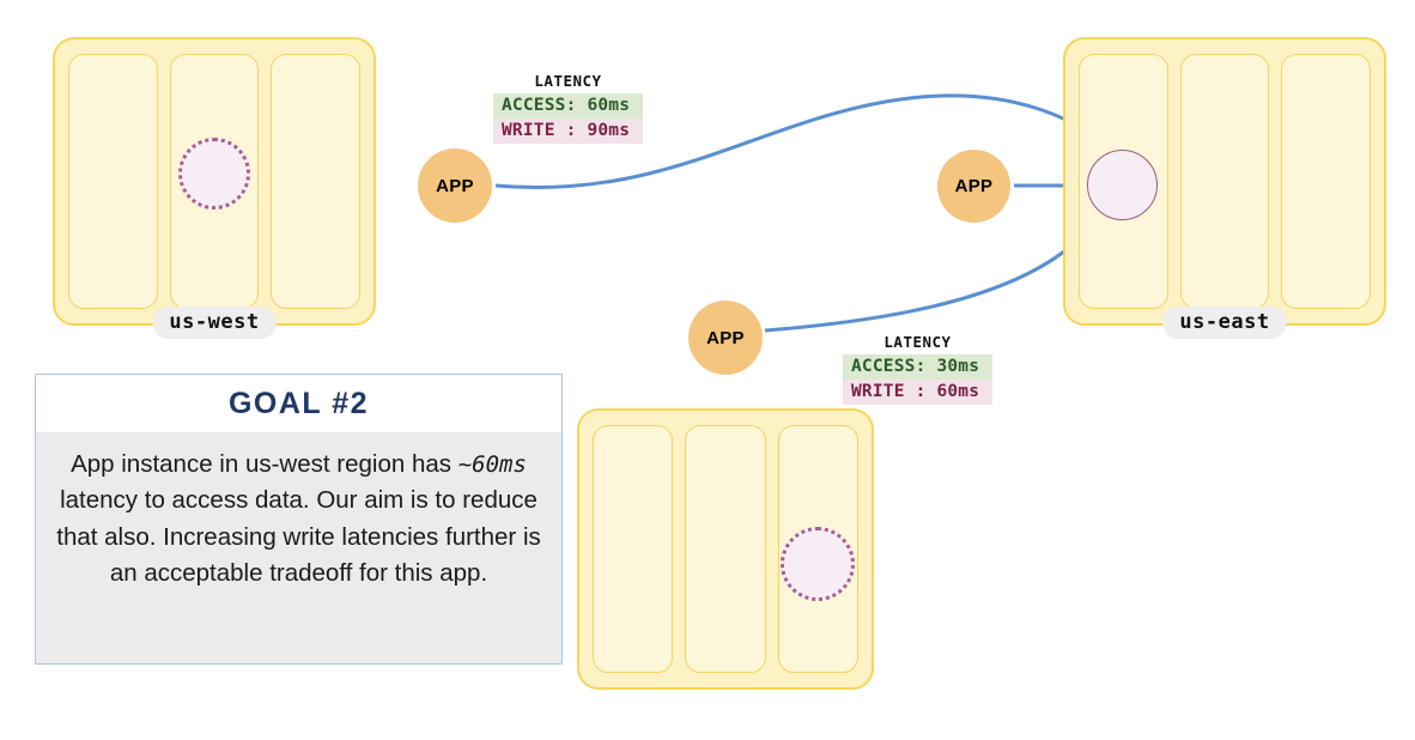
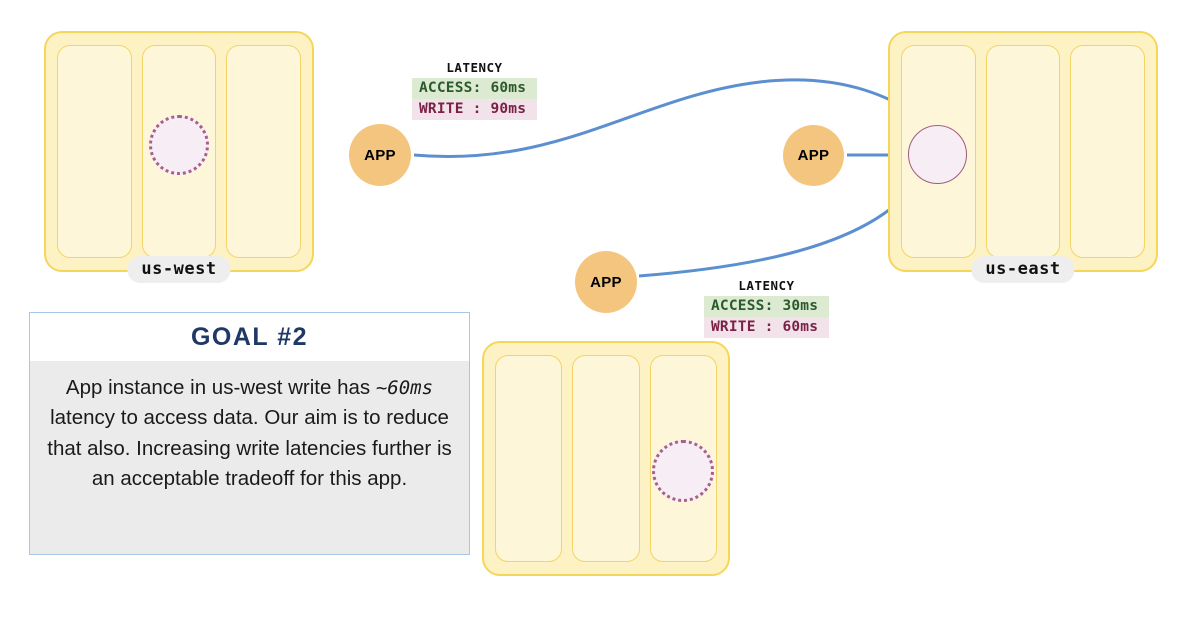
  us-west
  us-east
  APP
  APP
  APP
  LATENCY
  ACCESS: 60ms
  WRITE : 90ms
  LATENCY
  ACCESS: 30ms
  WRITE : 60ms
  GOAL #2
- App instance in us-west region has ~60ms latency to access data. Our aim is to reduce that also. Increasing write latencies further is an acceptable tradeoff for this app.
+ App instance in us-west write has ~60ms latency to access data. Our aim is to reduce that also. Increasing write latencies further is an acceptable tradeoff for this app.
